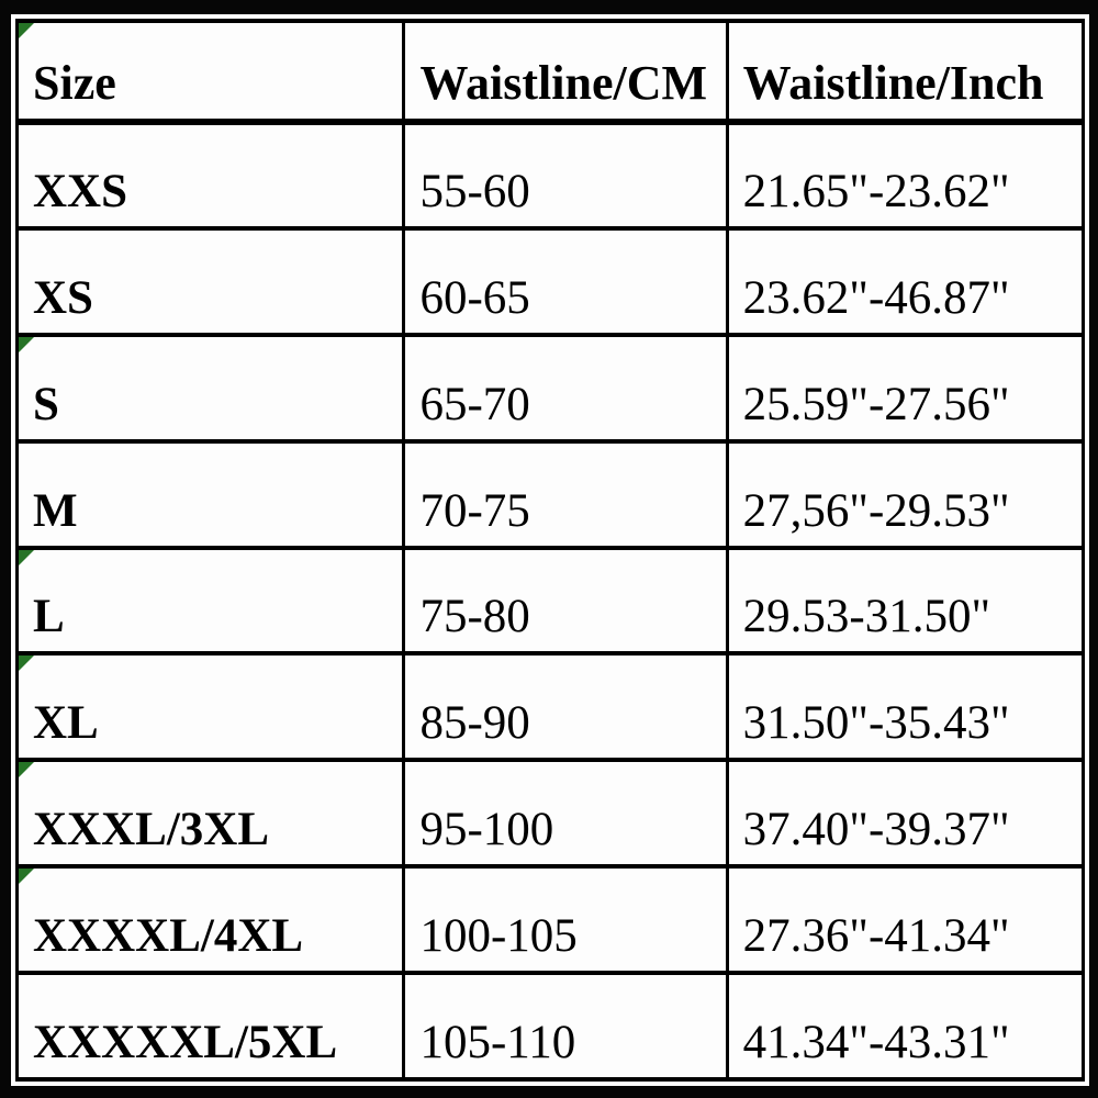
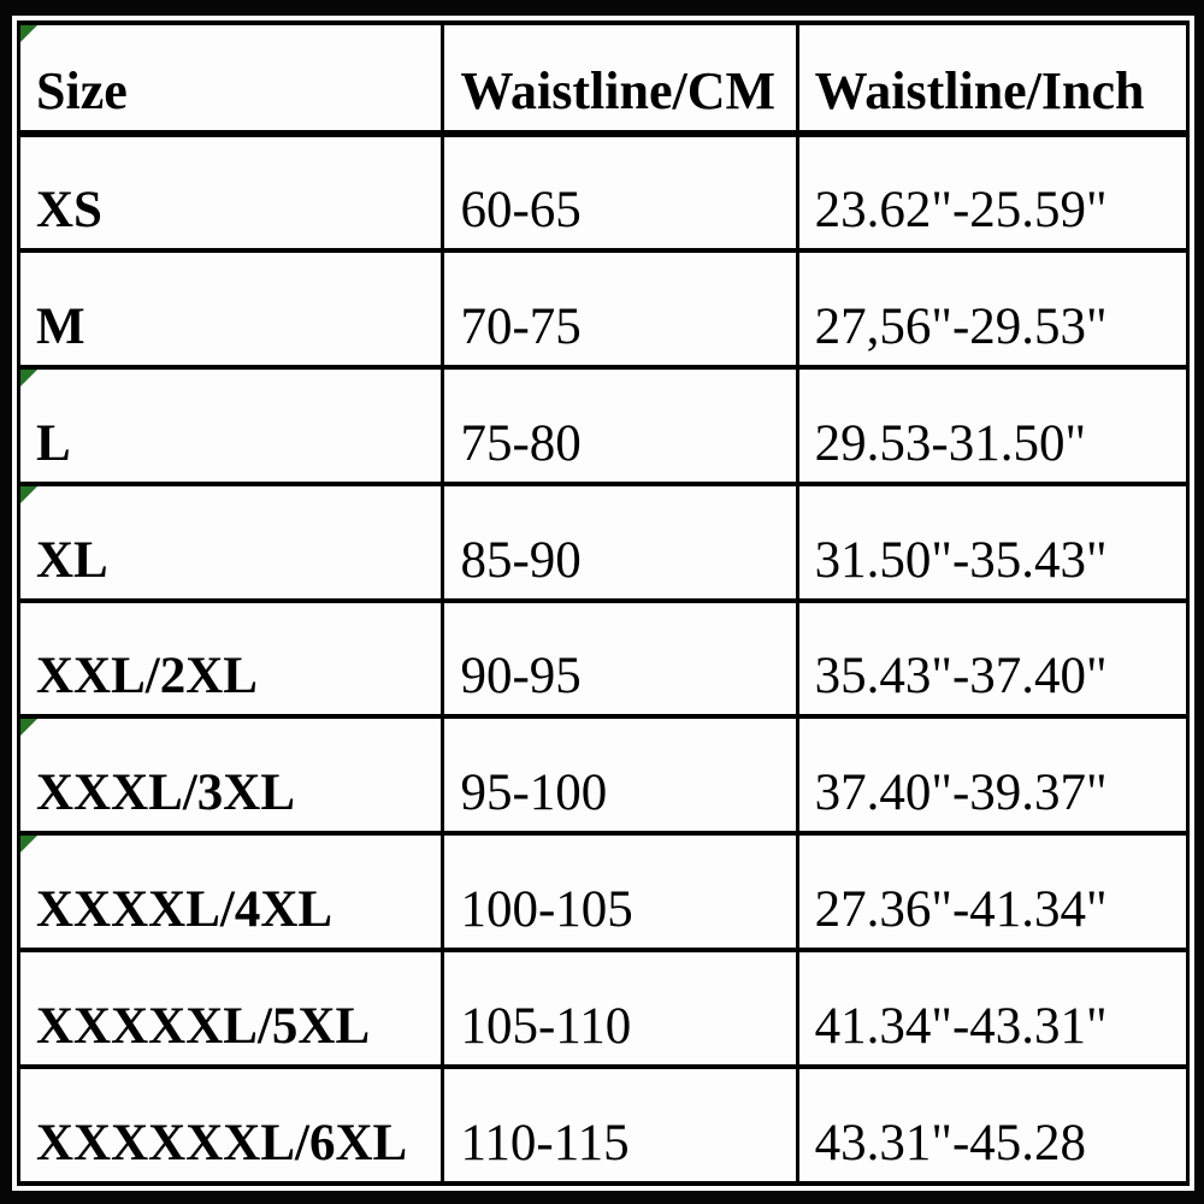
  Size	Waistline/CM	Waistline/Inch
- XXS	55-60	21.65"-23.62"
- XS	60-65	23.62"-46.87"
+ XS	60-65	23.62"-25.59"
- S	65-70	25.59"-27.56"
  M	70-75	27,56"-29.53"
  L	75-80	29.53-31.50"
  XL	85-90	31.50"-35.43"
+ XXL/2XL	90-95	35.43"-37.40"
  XXXL/3XL	95-100	37.40"-39.37"
  XXXXL/4XL	100-105	27.36"-41.34"
  XXXXXL/5XL	105-110	41.34"-43.31"
+ XXXXXXL/6XL	110-115	43.31"-45.28
